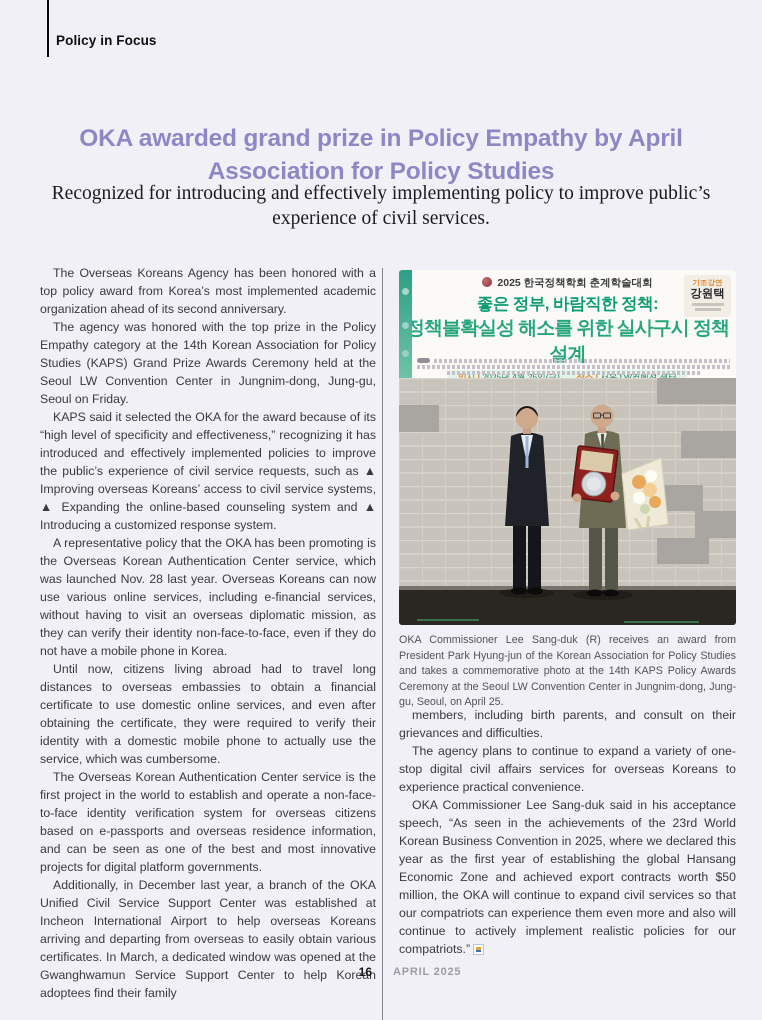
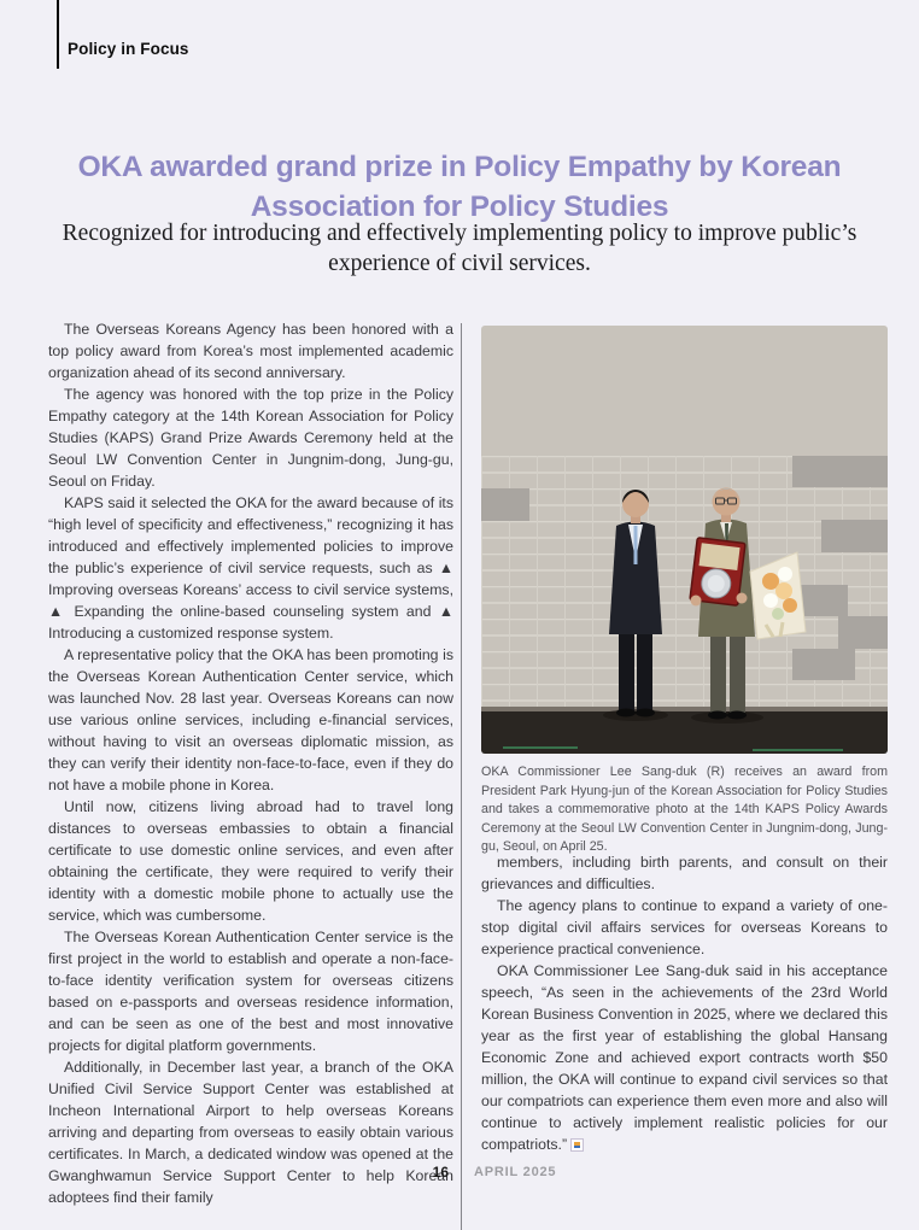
  Policy in Focus
- OKA awarded grand prize in Policy Empathy by April
+ OKA awarded grand prize in Policy Empathy by Korean
  Association for Policy Studies
  Recognized for introducing and effectively implementing policy to improve public’s experience of civil services.
  The Overseas Koreans Agency has been honored with a top policy award from Korea’s most implemented academic organization ahead of its second anniversary.
  The agency was honored with the top prize in the Policy Empathy category at the 14th Korean Association for Policy Studies (KAPS) Grand Prize Awards Ceremony held at the Seoul LW Convention Center in Jungnim-dong, Jung-gu, Seoul on Friday.
  KAPS said it selected the OKA for the award because of its “high level of specificity and effectiveness,” recognizing it has introduced and effectively implemented policies to improve the public’s experience of civil service requests, such as ▲ Improving overseas Koreans’ access to civil service systems, ▲ Expanding the online-based counseling system and ▲ Introducing a customized response system.
  A representative policy that the OKA has been promoting is the Overseas Korean Authentication Center service, which was launched Nov. 28 last year. Overseas Koreans can now use various online services, including e-financial services, without having to visit an overseas diplomatic mission, as they can verify their identity non-face-to-face, even if they do not have a mobile phone in Korea.
  Until now, citizens living abroad had to travel long distances to overseas embassies to obtain a financial certificate to use domestic online services, and even after obtaining the certificate, they were required to verify their identity with a domestic mobile phone to actually use the service, which was cumbersome.
  The Overseas Korean Authentication Center service is the first project in the world to establish and operate a non-face-to-face identity verification system for overseas citizens based on e-passports and overseas residence information, and can be seen as one of the best and most innovative projects for digital platform governments.
  Additionally, in December last year, a branch of the OKA Unified Civil Service Support Center was established at Incheon International Airport to help overseas Koreans arriving and departing from overseas to easily obtain various certificates. In March, a dedicated window was opened at the Gwanghwamun Service Support Center to help Korean adoptees find their family
- 2025 한국정책학회 춘계학술대회
- 좋은 정부, 바람직한 정책:
- 정책불확실성 해소를 위한 실사구시 정책 설계
- 일시 | 2025년 4월 25일(금) 장소 | 서울 LW컨벤션 센터
- 기조강연
- 강원택
  OKA Commissioner Lee Sang-duk (R) receives an award from President Park Hyung-jun of the Korean Association for Policy Studies and takes a commemorative photo at the 14th KAPS Policy Awards Ceremony at the Seoul LW Convention Center in Jungnim-dong, Jung-gu, Seoul, on April 25.
  members, including birth parents, and consult on their grievances and difficulties.
  The agency plans to continue to expand a variety of one-stop digital civil affairs services for overseas Koreans to experience practical convenience.
  OKA Commissioner Lee Sang-duk said in his acceptance speech, “As seen in the achievements of the 23rd World Korean Business Convention in 2025, where we declared this year as the first year of establishing the global Hansang Economic Zone and achieved export contracts worth $50 million, the OKA will continue to expand civil services so that our compatriots can experience them even more and also will continue to actively implement realistic policies for our compatriots.”
  16
  APRIL 2025
